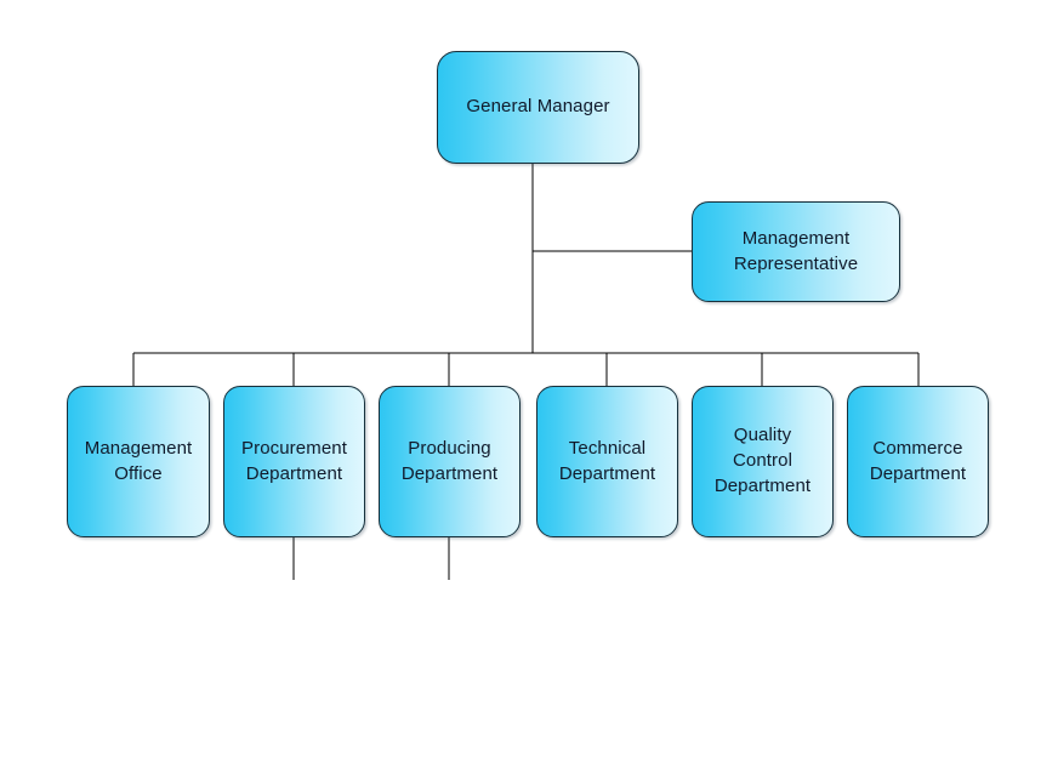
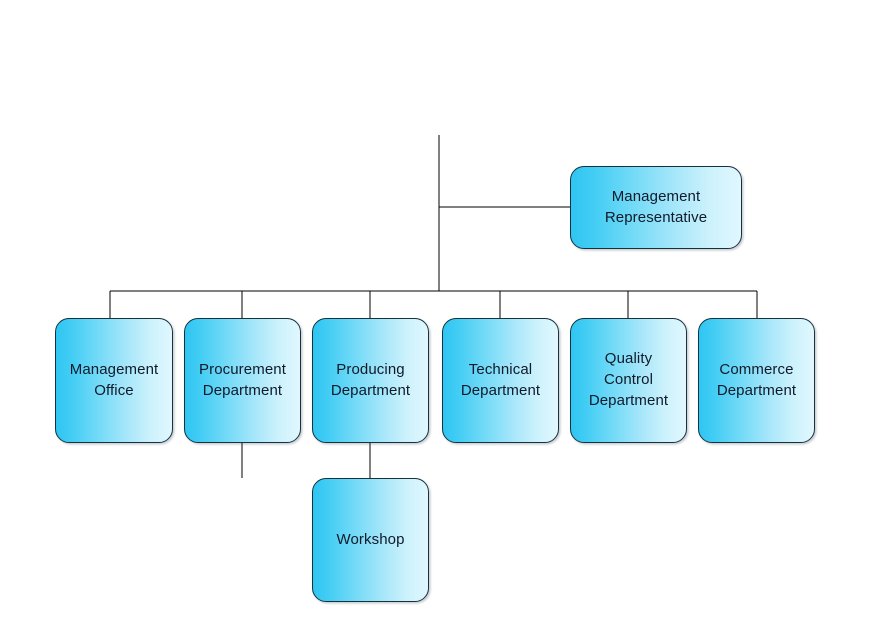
- General Manager
  Management
  Representative
  Management
  Office
  Procurement
  Department
  Producing
  Department
  Technical
  Department
  Quality
  Control
  Department
  Commerce
  Department
+ Workshop
